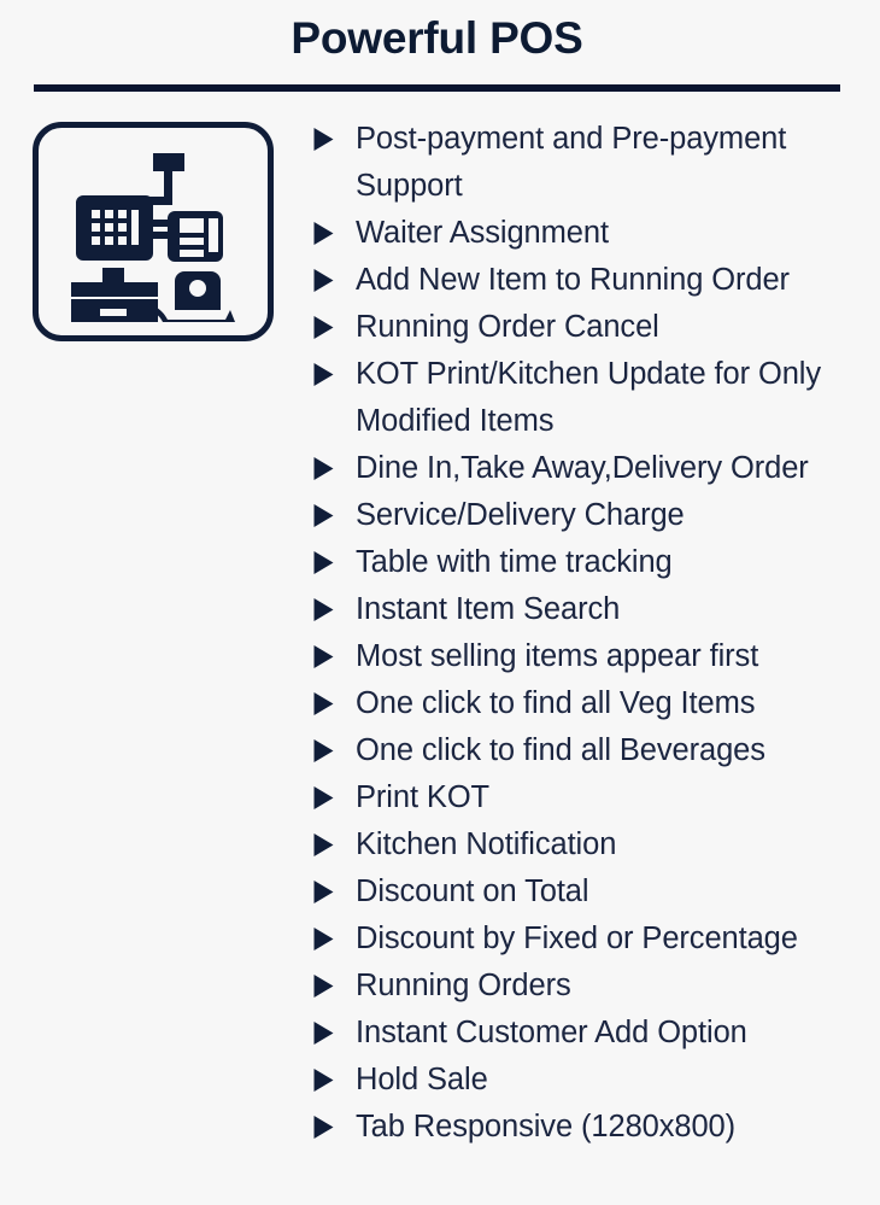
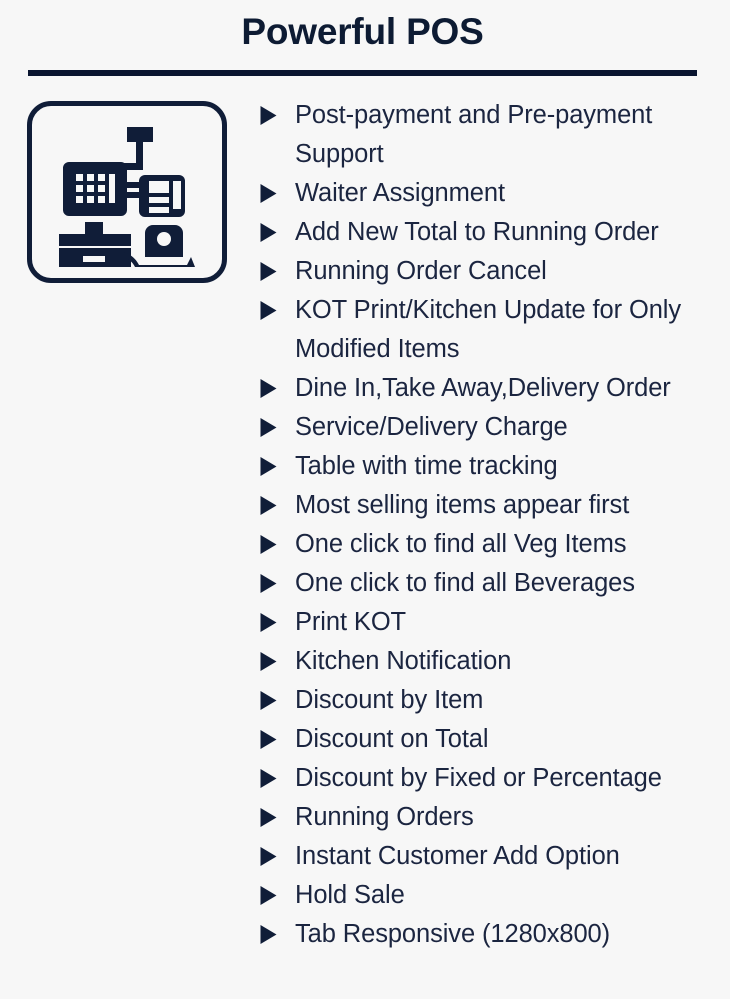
  Powerful POS
  Post-payment and Pre-payment Support
  Waiter Assignment
- Add New Item to Running Order
+ Add New Total to Running Order
  Running Order Cancel
  KOT Print/Kitchen Update for Only Modified Items
  Dine In,Take Away,Delivery Order
  Service/Delivery Charge
  Table with time tracking
- Instant Item Search
  Most selling items appear first
  One click to find all Veg Items
  One click to find all Beverages
  Print KOT
  Kitchen Notification
+ Discount by Item
  Discount on Total
  Discount by Fixed or Percentage
  Running Orders
  Instant Customer Add Option
  Hold Sale
  Tab Responsive (1280x800)
